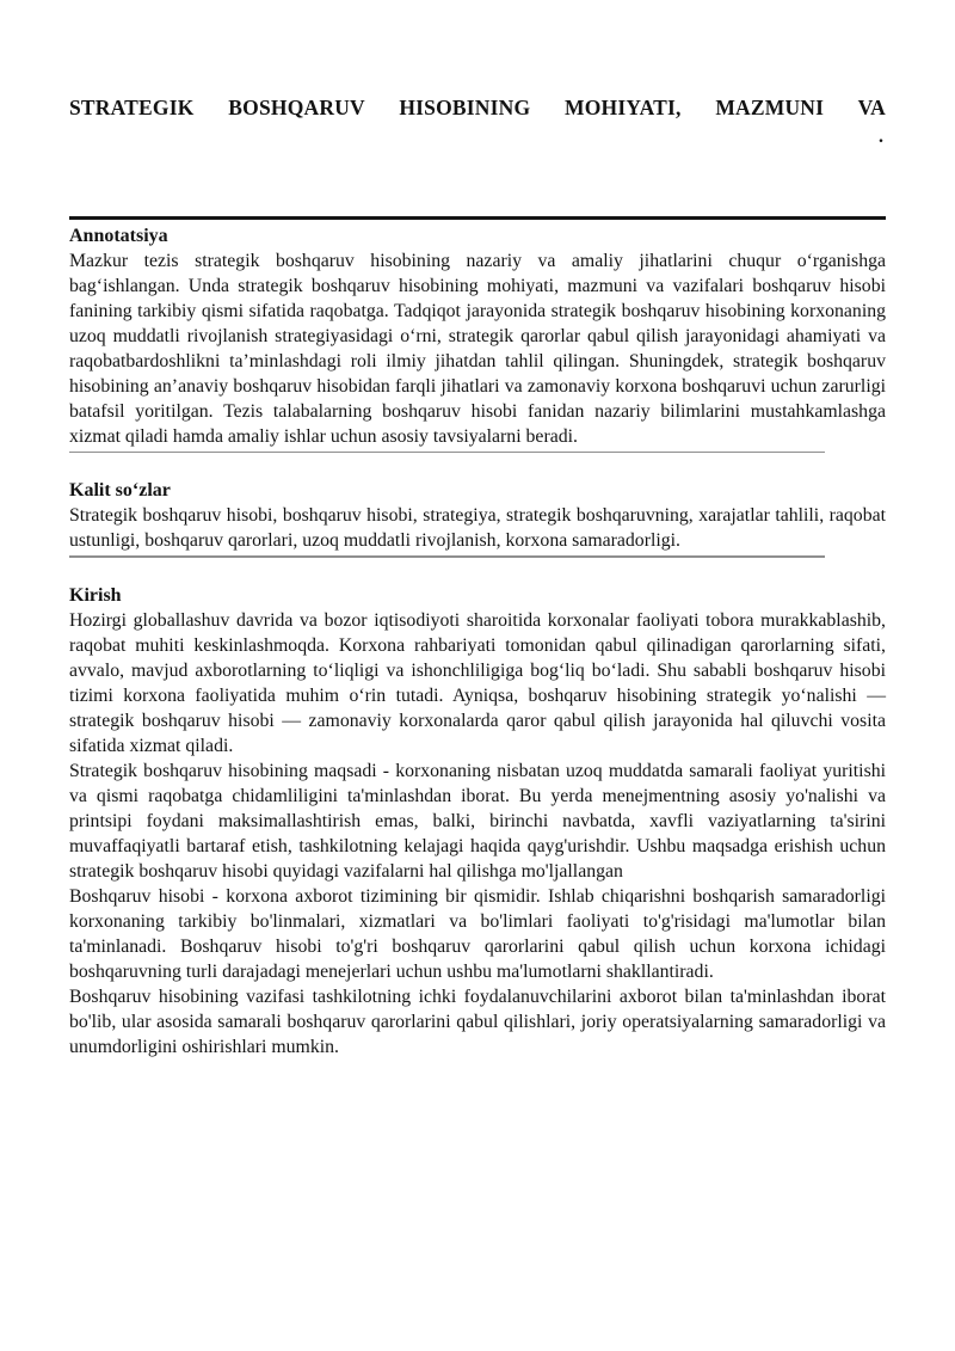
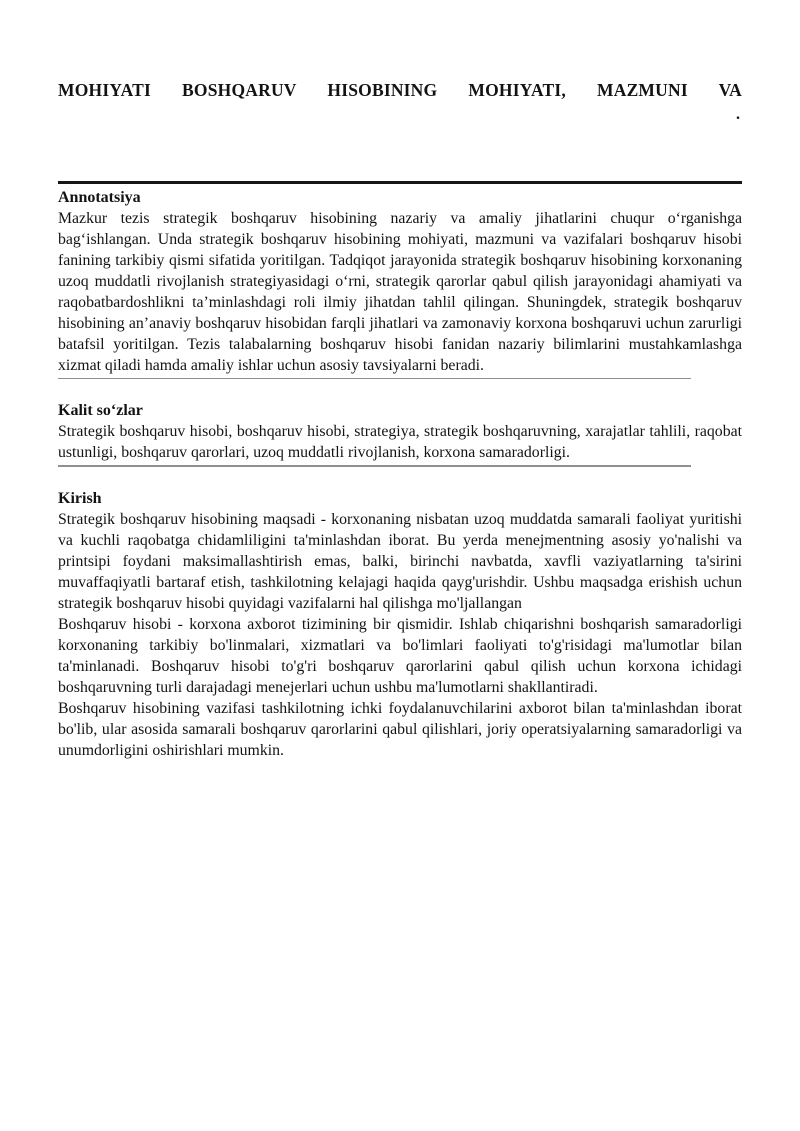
- STRATEGIK BOSHQARUV HISOBINING MOHIYATI, MAZMUNI VA
+ MOHIYATI BOSHQARUV HISOBINING MOHIYATI, MAZMUNI VA
  .
  Annotatsiya
- Mazkur tezis strategik boshqaruv hisobining nazariy va amaliy jihatlarini chuqur oʻrganishga bagʻishlangan. Unda strategik boshqaruv hisobining mohiyati, mazmuni va vazifalari boshqaruv hisobi fanining tarkibiy qismi sifatida raqobatga. Tadqiqot jarayonida strategik boshqaruv hisobining korxonaning uzoq muddatli rivojlanish strategiyasidagi oʻrni, strategik qarorlar qabul qilish jarayonidagi ahamiyati va raqobatbardoshlikni taʼminlashdagi roli ilmiy jihatdan tahlil qilingan. Shuningdek, strategik boshqaruv hisobining anʼanaviy boshqaruv hisobidan farqli jihatlari va zamonaviy korxona boshqaruvi uchun zarurligi batafsil yoritilgan. Tezis talabalarning boshqaruv hisobi fanidan nazariy bilimlarini mustahkamlashga xizmat qiladi hamda amaliy ishlar uchun asosiy tavsiyalarni beradi.
+ Mazkur tezis strategik boshqaruv hisobining nazariy va amaliy jihatlarini chuqur oʻrganishga bagʻishlangan. Unda strategik boshqaruv hisobining mohiyati, mazmuni va vazifalari boshqaruv hisobi fanining tarkibiy qismi sifatida yoritilgan. Tadqiqot jarayonida strategik boshqaruv hisobining korxonaning uzoq muddatli rivojlanish strategiyasidagi oʻrni, strategik qarorlar qabul qilish jarayonidagi ahamiyati va raqobatbardoshlikni taʼminlashdagi roli ilmiy jihatdan tahlil qilingan. Shuningdek, strategik boshqaruv hisobining anʼanaviy boshqaruv hisobidan farqli jihatlari va zamonaviy korxona boshqaruvi uchun zarurligi batafsil yoritilgan. Tezis talabalarning boshqaruv hisobi fanidan nazariy bilimlarini mustahkamlashga xizmat qiladi hamda amaliy ishlar uchun asosiy tavsiyalarni beradi.
  Kalit soʻzlar
  Strategik boshqaruv hisobi, boshqaruv hisobi, strategiya, strategik boshqaruvning, xarajatlar tahlili, raqobat ustunligi, boshqaruv qarorlari, uzoq muddatli rivojlanish, korxona samaradorligi.
  Kirish
- Hozirgi globallashuv davrida va bozor iqtisodiyoti sharoitida korxonalar faoliyati tobora murakkablashib, raqobat muhiti keskinlashmoqda. Korxona rahbariyati tomonidan qabul qilinadigan qarorlarning sifati, avvalo, mavjud axborotlarning toʻliqligi va ishonchliligiga bogʻliq boʻladi. Shu sababli boshqaruv hisobi tizimi korxona faoliyatida muhim oʻrin tutadi. Ayniqsa, boshqaruv hisobining strategik yoʻnalishi — strategik boshqaruv hisobi — zamonaviy korxonalarda qaror qabul qilish jarayonida hal qiluvchi vosita sifatida xizmat qiladi.
- Strategik boshqaruv hisobining maqsadi - korxonaning nisbatan uzoq muddatda samarali faoliyat yuritishi va qismi raqobatga chidamliligini ta'minlashdan iborat. Bu yerda menejmentning asosiy yo'nalishi va printsipi foydani maksimallashtirish emas, balki, birinchi navbatda, xavfli vaziyatlarning ta'sirini muvaffaqiyatli bartaraf etish, tashkilotning kelajagi haqida qayg'urishdir. Ushbu maqsadga erishish uchun strategik boshqaruv hisobi quyidagi vazifalarni hal qilishga mo'ljallangan
+ Strategik boshqaruv hisobining maqsadi - korxonaning nisbatan uzoq muddatda samarali faoliyat yuritishi va kuchli raqobatga chidamliligini ta'minlashdan iborat. Bu yerda menejmentning asosiy yo'nalishi va printsipi foydani maksimallashtirish emas, balki, birinchi navbatda, xavfli vaziyatlarning ta'sirini muvaffaqiyatli bartaraf etish, tashkilotning kelajagi haqida qayg'urishdir. Ushbu maqsadga erishish uchun strategik boshqaruv hisobi quyidagi vazifalarni hal qilishga mo'ljallangan
  Boshqaruv hisobi - korxona axborot tizimining bir qismidir. Ishlab chiqarishni boshqarish samaradorligi korxonaning tarkibiy bo'linmalari, xizmatlari va bo'limlari faoliyati to'g'risidagi ma'lumotlar bilan ta'minlanadi. Boshqaruv hisobi to'g'ri boshqaruv qarorlarini qabul qilish uchun korxona ichidagi boshqaruvning turli darajadagi menejerlari uchun ushbu ma'lumotlarni shakllantiradi.
  Boshqaruv hisobining vazifasi tashkilotning ichki foydalanuvchilarini axborot bilan ta'minlashdan iborat bo'lib, ular asosida samarali boshqaruv qarorlarini qabul qilishlari, joriy operatsiyalarning samaradorligi va unumdorligini oshirishlari mumkin.
